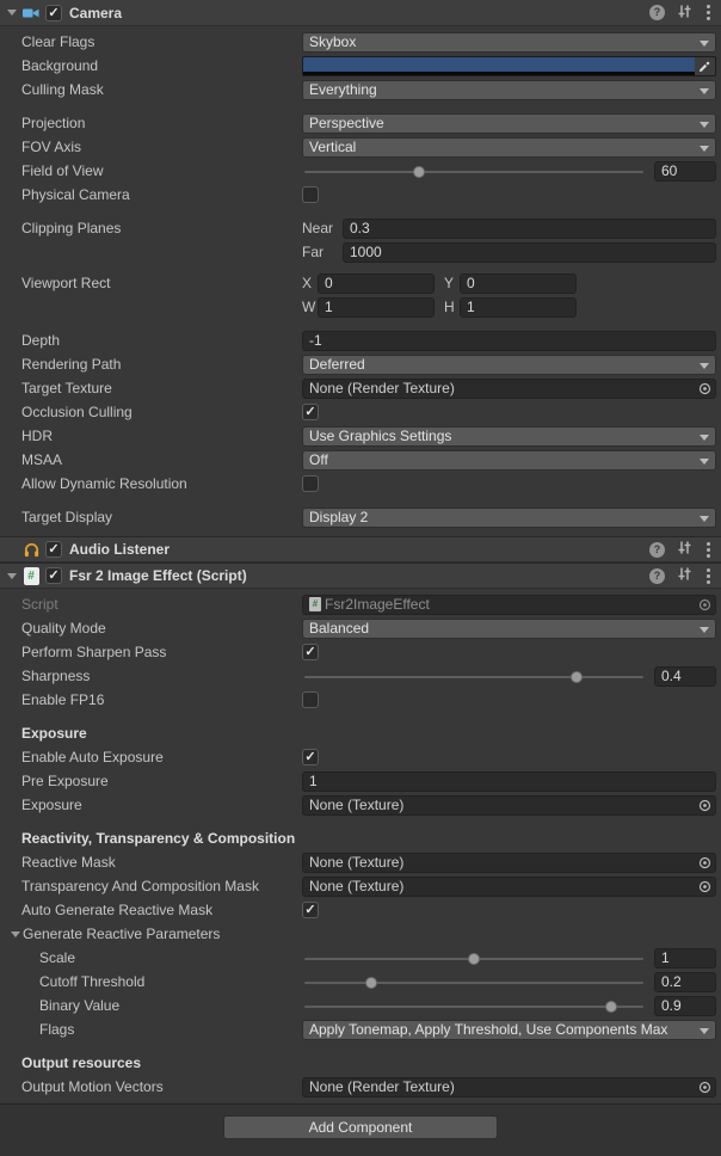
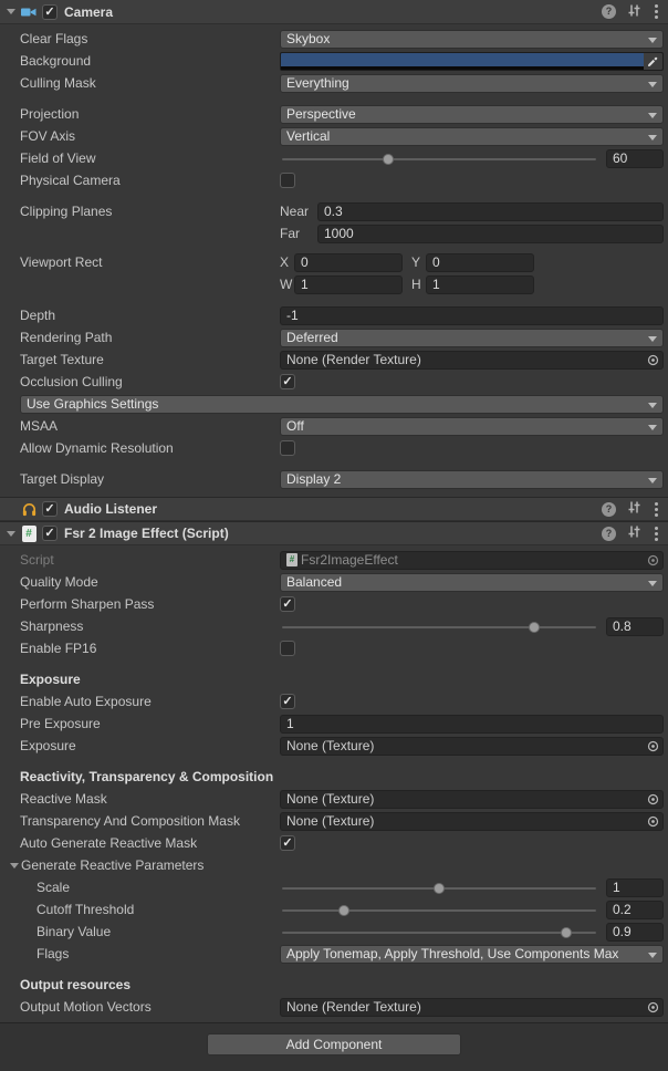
  ✓
  Camera
  ?
  Clear Flags
  Skybox
  Background
  Culling Mask
  Everything
  Projection
  Perspective
  FOV Axis
  Vertical
  Field of View
  60
  Physical Camera
  Clipping Planes
  Near
  0.3
  Far
  1000
  Viewport Rect
  X
  0
  Y
  0
  W
  1
  H
  1
  Depth
  -1
  Rendering Path
  Deferred
  Target Texture
  None (Render Texture)
  Occlusion Culling
  ✓
- HDR
  Use Graphics Settings
  MSAA
  Off
  Allow Dynamic Resolution
  Target Display
  Display 2
  ✓
  Audio Listener
  ?
  #
  ✓
  Fsr 2 Image Effect (Script)
  ?
  Script
  #
  Fsr2ImageEffect
  Quality Mode
  Balanced
  Perform Sharpen Pass
  ✓
  Sharpness
- 0.4
+ 0.8
  Enable FP16
  Exposure
  Enable Auto Exposure
  ✓
  Pre Exposure
  1
  Exposure
  None (Texture)
  Reactivity, Transparency & Composition
  Reactive Mask
  None (Texture)
  Transparency And Composition Mask
  None (Texture)
  Auto Generate Reactive Mask
  ✓
  Generate Reactive Parameters
  Scale
  1
  Cutoff Threshold
  0.2
  Binary Value
  0.9
  Flags
  Apply Tonemap, Apply Threshold, Use Components Max
  Output resources
  Output Motion Vectors
  None (Render Texture)
  Add Component
